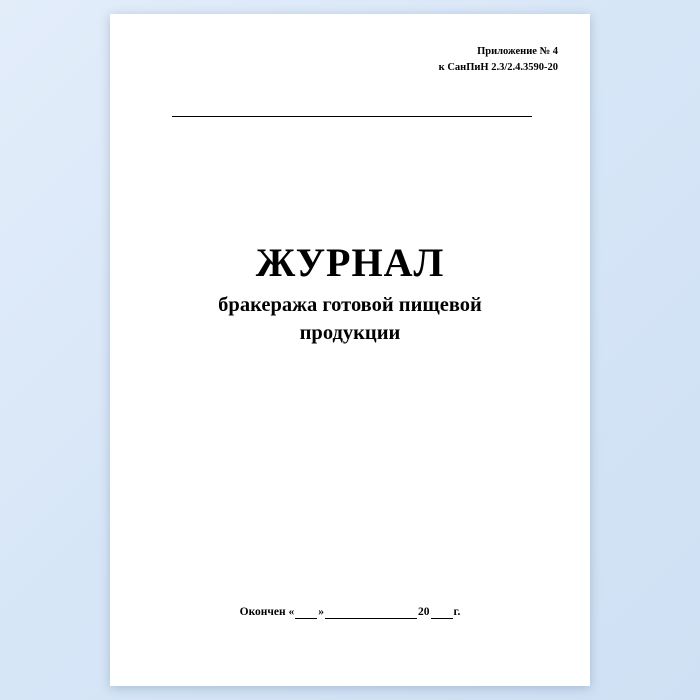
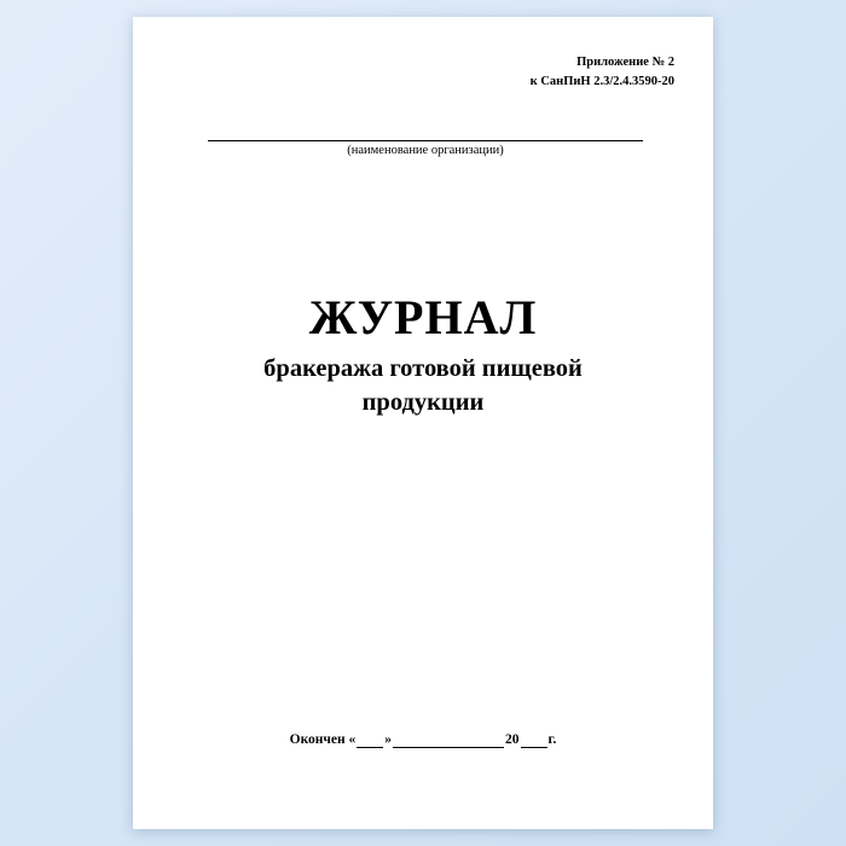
- Приложение № 4
+ Приложение № 2
  к СанПиН 2.3/2.4.3590-20
+ (наименование организации)
  ЖУРНАЛ
  бракеража готовой пищевой продукции
  Окончен « » 20 г.
